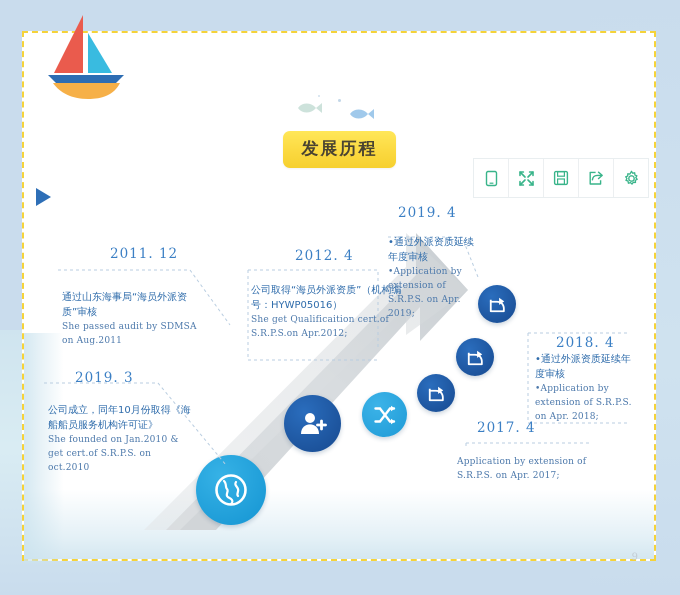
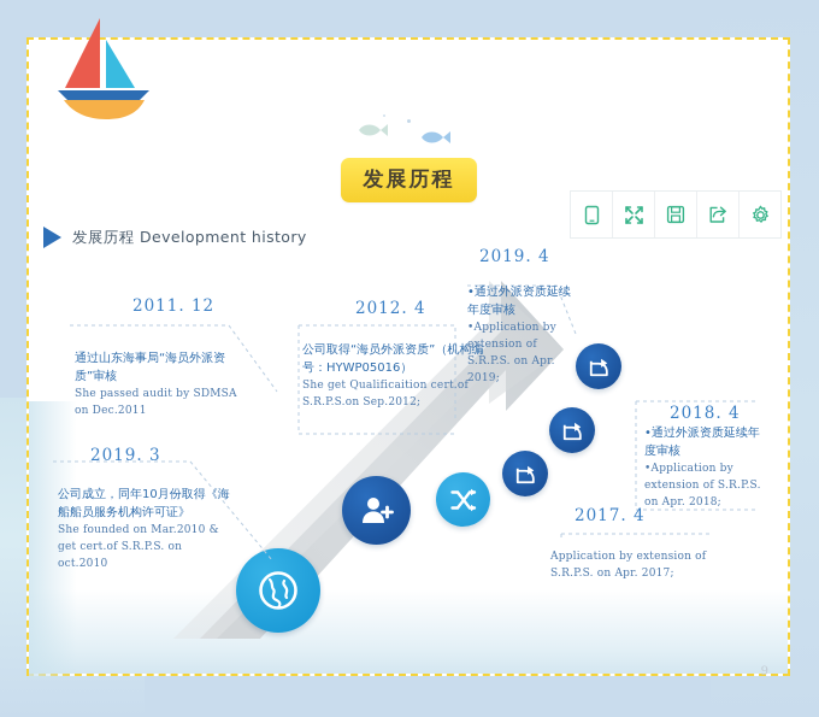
  发展历程
+ 发展历程 Development history
  2011. 12
  2019. 3
  2012. 4
  2019. 4
  2018. 4
  2017. 4
  通过山东海事局“海员外派资质”审核
- She passed audit by SDMSA on Aug.2011
+ She passed audit by SDMSA on Dec.2011
  公司成立，同年10月份取得《海船船员服务机构许可证》
- She founded on Jan.2010 & get cert.of S.R.P.S. on oct.2010
+ She founded on Mar.2010 & get cert.of S.R.P.S. on oct.2010
  公司取得“海员外派资质”（机构编号：HYWP05016）
- She get Qualificaition cert.of S.R.P.S.on Apr.2012;
+ She get Qualificaition cert.of S.R.P.S.on Sep.2012;
  •通过外派资质延续年度审核
  •Application by extension of S.R.P.S. on Apr. 2019;
  •通过外派资质延续年度审核
  •Application by extension of S.R.P.S. on Apr. 2018;
  Application by extension of S.R.P.S. on Apr. 2017;
  9
